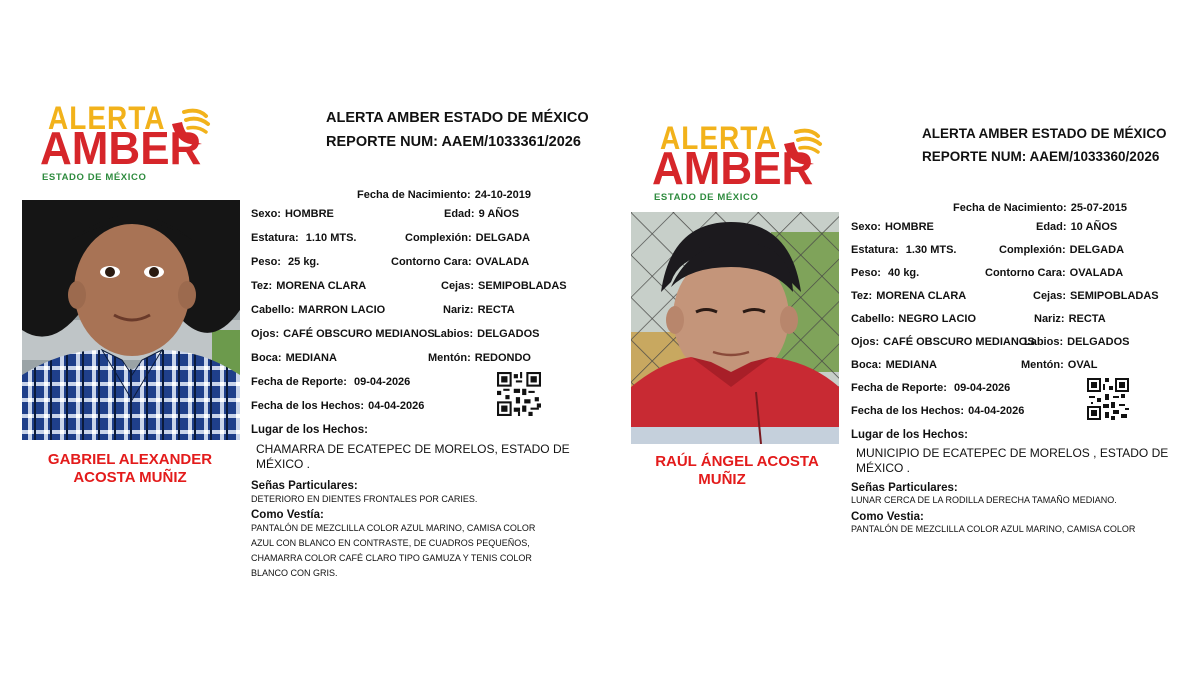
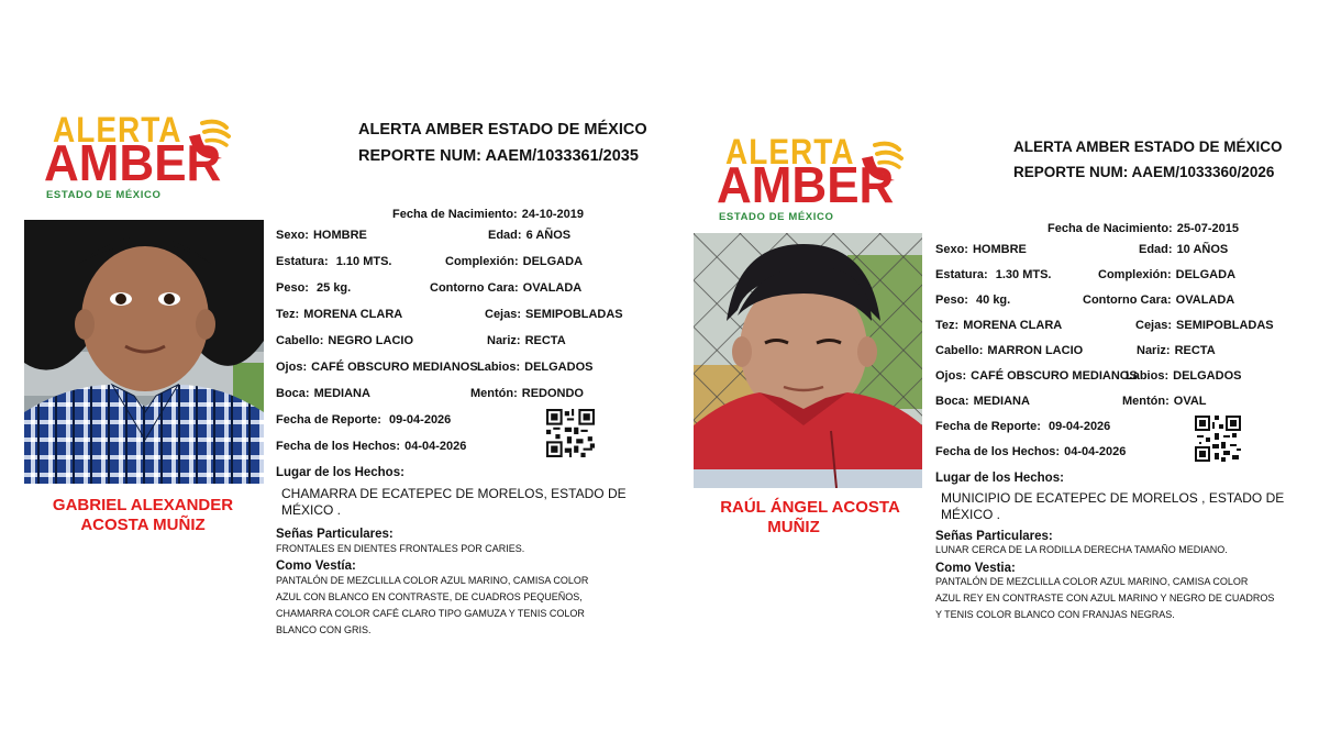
  ALERTA
  AMBER
  ESTADO DE MÉXICO
  ALERTA AMBER ESTADO DE MÉXICO
- REPORTE NUM: AAEM/1033361/2026
+ REPORTE NUM: AAEM/1033361/2035
  GABRIEL ALEXANDER
  ACOSTA MUÑIZ
  Fecha de Nacimiento: 24-10-2019
  Sexo: HOMBRE
- Edad: 9 AÑOS
+ Edad: 6 AÑOS
  Estatura: 1.10 MTS.
  Complexión: DELGADA
  Peso: 25 kg.
  Contorno Cara: OVALADA
  Tez: MORENA CLARA
  Cejas: SEMIPOBLADAS
- Cabello: MARRON LACIO
+ Cabello: NEGRO LACIO
  Nariz: RECTA
  Ojos: CAFÉ OBSCURO MEDIANOS
  Labios: DELGADOS
  Boca: MEDIANA
  Mentón: REDONDO
  Fecha de Reporte: 09-04-2026
  Fecha de los Hechos: 04-04-2026
  Lugar de los Hechos:
  CHAMARRA DE ECATEPEC DE MORELOS, ESTADO DE
  MÉXICO .
  Señas Particulares:
- DETERIORO EN DIENTES FRONTALES POR CARIES.
+ FRONTALES EN DIENTES FRONTALES POR CARIES.
  Como Vestía:
  PANTALÓN DE MEZCLILLA COLOR AZUL MARINO, CAMISA COLOR
  AZUL CON BLANCO EN CONTRASTE, DE CUADROS PEQUEÑOS,
  CHAMARRA COLOR CAFÉ CLARO TIPO GAMUZA Y TENIS COLOR
  BLANCO CON GRIS.
  ALERTA
  AMBER
  ESTADO DE MÉXICO
  ALERTA AMBER ESTADO DE MÉXICO
  REPORTE NUM: AAEM/1033360/2026
  RAÚL ÁNGEL ACOSTA
  MUÑIZ
  Fecha de Nacimiento: 25-07-2015
  Sexo: HOMBRE
  Edad: 10 AÑOS
  Estatura: 1.30 MTS.
  Complexión: DELGADA
  Peso: 40 kg.
  Contorno Cara: OVALADA
  Tez: MORENA CLARA
  Cejas: SEMIPOBLADAS
- Cabello: NEGRO LACIO
+ Cabello: MARRON LACIO
  Nariz: RECTA
  Ojos: CAFÉ OBSCURO MEDIANOS
  Labios: DELGADOS
  Boca: MEDIANA
  Mentón: OVAL
  Fecha de Reporte: 09-04-2026
  Fecha de los Hechos: 04-04-2026
  Lugar de los Hechos:
  MUNICIPIO DE ECATEPEC DE MORELOS , ESTADO DE
  MÉXICO .
  Señas Particulares:
  LUNAR CERCA DE LA RODILLA DERECHA TAMAÑO MEDIANO.
  Como Vestia:
  PANTALÓN DE MEZCLILLA COLOR AZUL MARINO, CAMISA COLOR
+ AZUL REY EN CONTRASTE CON AZUL MARINO Y NEGRO DE CUADROS
+ Y TENIS COLOR BLANCO CON FRANJAS NEGRAS.
